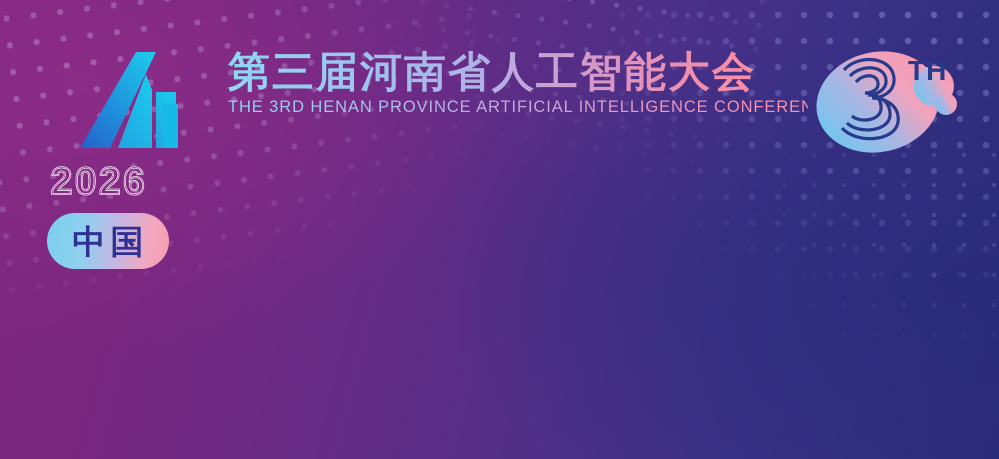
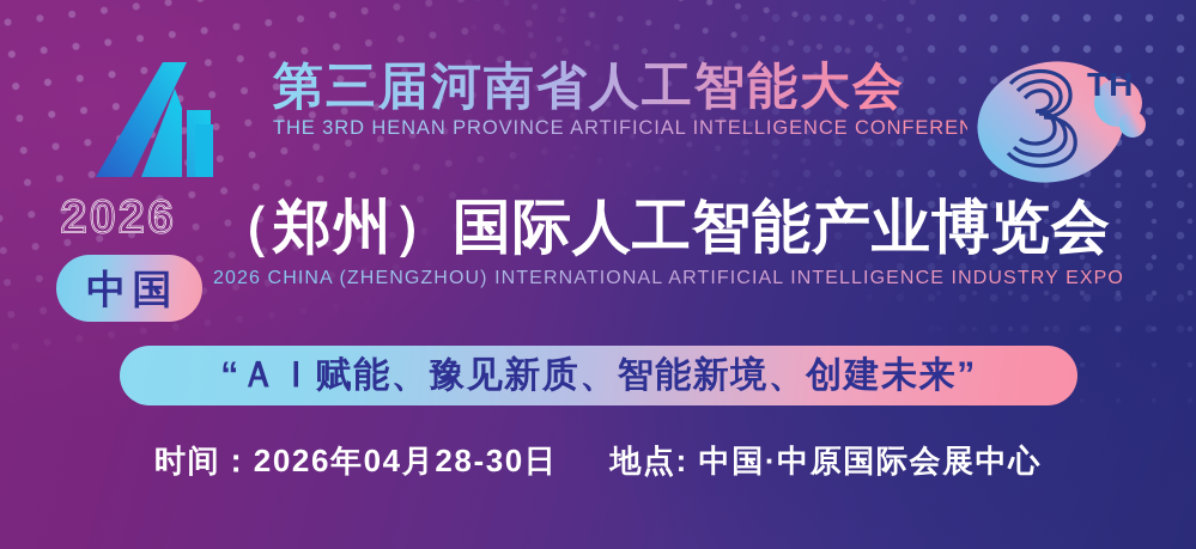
  第三届河南省人工智能大会
  THE 3RD HENAN PROVINCE ARTIFICIAL INTELLIGENCE CONFEREN
  TH
  2026
  中国
+ （郑州）国际人工智能产业博览会
+ 2026 CHINA (ZHENGZHOU) INTERNATIONAL ARTIFICIAL INTELLIGENCE INDUSTRY EXPO
+ “ＡＩ赋能、豫见新质、智能新境、创建未来”
+ 时间：2026年04月28-30日
+ 地点: 中国·中原国际会展中心
